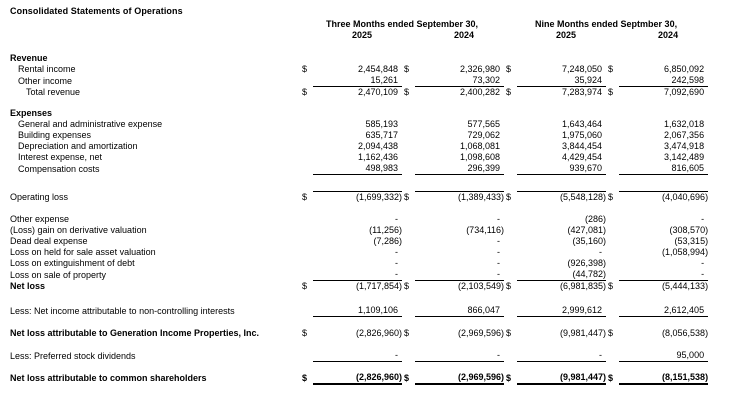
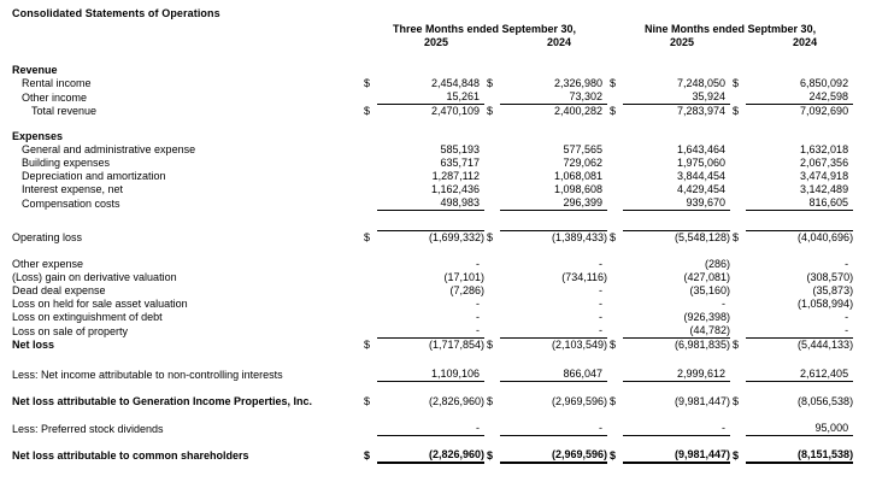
  Consolidated Statements of Operations
  	Three Months ended September 30,	Nine Months ended Septmber 30,
  	2025	2024	2025	2024
  Revenue
  Rental income	$	2,454,848	$	2,326,980	$	7,248,050	$	6,850,092
  Other income		15,261		73,302		35,924		242,598
  Total revenue	$	2,470,109	$	2,400,282	$	7,283,974	$	7,092,690
  Expenses
  General and administrative expense		585,193		577,565		1,643,464		1,632,018
  Building expenses		635,717		729,062		1,975,060		2,067,356
- Depreciation and amortization		2,094,438		1,068,081		3,844,454		3,474,918
+ Depreciation and amortization		1,287,112		1,068,081		3,844,454		3,474,918
  Interest expense, net		1,162,436		1,098,608		4,429,454		3,142,489
  Compensation costs		498,983		296,399		939,670		816,605
  Operating loss	$	(1,699,332)	$	(1,389,433)	$	(5,548,128)	$	(4,040,696)
  Other expense		-		-		(286)		-
- (Loss) gain on derivative valuation		(11,256)		(734,116)		(427,081)		(308,570)
+ (Loss) gain on derivative valuation		(17,101)		(734,116)		(427,081)		(308,570)
- Dead deal expense		(7,286)		-		(35,160)		(53,315)
+ Dead deal expense		(7,286)		-		(35,160)		(35,873)
  Loss on held for sale asset valuation		-		-		-		(1,058,994)
  Loss on extinguishment of debt		-		-		(926,398)		-
  Loss on sale of property		-		-		(44,782)		-
  Net loss	$	(1,717,854)	$	(2,103,549)	$	(6,981,835)	$	(5,444,133)
  Less: Net income attributable to non-controlling interests		1,109,106		866,047		2,999,612		2,612,405
  Net loss attributable to Generation Income Properties, Inc.	$	(2,826,960)	$	(2,969,596)	$	(9,981,447)	$	(8,056,538)
  Less: Preferred stock dividends		-		-		-		95,000
  Net loss attributable to common shareholders	$	(2,826,960)	$	(2,969,596)	$	(9,981,447)	$	(8,151,538)
